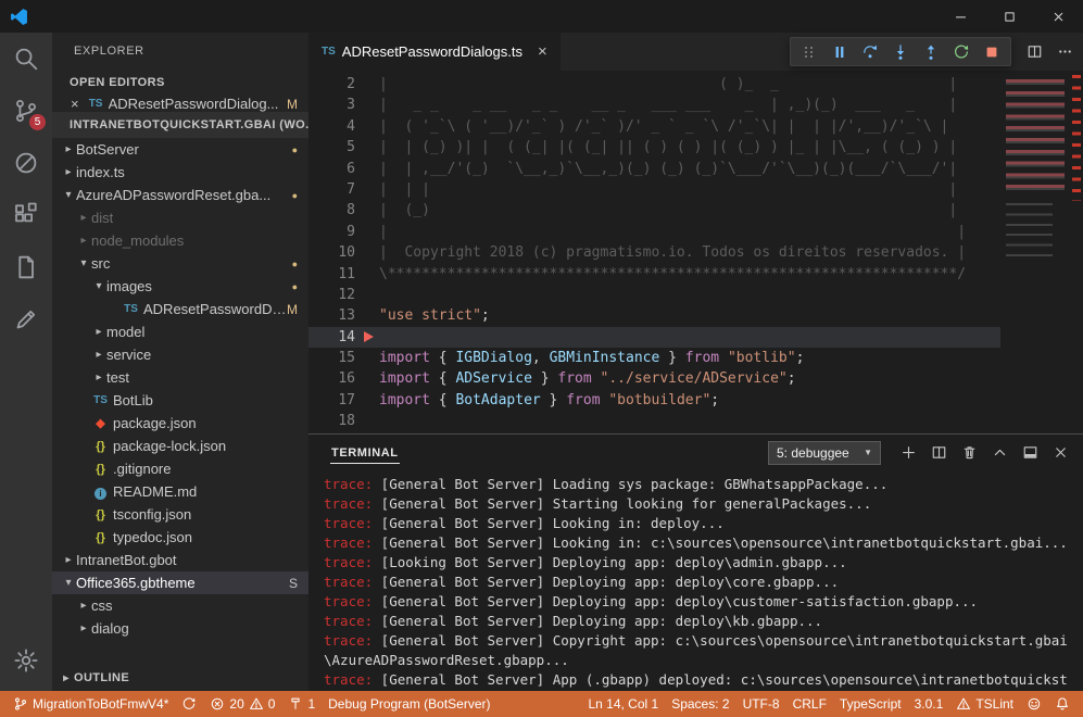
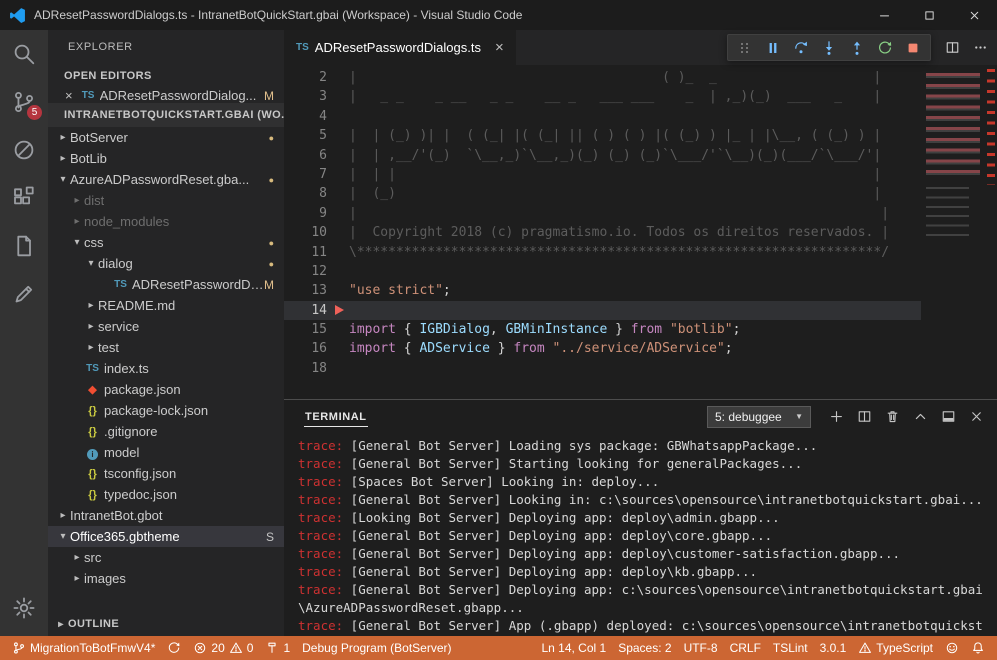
+ ADResetPasswordDialogs.ts - IntranetBotQuickStart.gbai (Workspace) - Visual Studio Code
  5
  EXPLORER
  OPEN EDITORS
  ×
  TS
  ADResetPasswordDialog...
  M
  INTRANETBOTQUICKSTART.GBAI (WO.
  ▸
  BotServer
  ●
  ▸
- index.ts
+ BotLib
  ▾
  AzureADPasswordReset.gba...
  ●
  ▸
  dist
  ▸
  node_modules
  ▾
- src
+ css
  ●
  ▾
- images
+ dialog
  ●
  TS
  ADResetPasswordDial
  M
  ▸
- model
+ README.md
  ▸
  service
  ▸
  test
  TS
- BotLib
+ index.ts
  ◆
  package.json
  {}
  package-lock.json
  {}
  .gitignore
  i
- README.md
+ model
  {}
  tsconfig.json
  {}
  typedoc.json
  ▸
  IntranetBot.gbot
  ▾
  Office365.gbtheme
  S
  ▸
- css
+ src
  ▸
- dialog
+ images
  ▸
  OUTLINE
  TS
  ADResetPasswordDialogs.ts
  ×
  2
  | ( )_ _ |
  3
  | _ _ _ __ _ _ __ _ ___ ___ _ | ,_)(_) ___ _ |
  4
- | ( '_`\ ( '__)/'_` ) /'_` )/' _ ` _ `\ /'_`\| | | |/',__)/'_`\ |
  5
  | | (_) )| | ( (_| |( (_| || ( ) ( ) |( (_) ) |_ | |\__, ( (_) ) |
  6
  | | ,__/'(_) `\__,_)`\__,_)(_) (_) (_)`\___/'`\__)(_)(___/`\___/'|
  7
  | | | |
  8
  | (_) |
  9
  | |
  10
  | Copyright 2018 (c) pragmatismo.io. Todos os direitos reservados. |
  11
  \*******************************************************************/
  12
  13
  "use strict";
  14
  15
  import { IGBDialog, GBMinInstance } from "botlib";
  16
  import { ADService } from "../service/ADService";
- 17
- import { BotAdapter } from "botbuilder";
  18
  TERMINAL
  5: debuggee
  ▼
  trace: [General Bot Server] Loading sys package: GBWhatsappPackage...
  trace: [General Bot Server] Starting looking for generalPackages...
- trace: [General Bot Server] Looking in: deploy...
+ trace: [Spaces Bot Server] Looking in: deploy...
  trace: [General Bot Server] Looking in: c:\sources\opensource\intranetbotquickstart.gbai...
  trace: [Looking Bot Server] Deploying app: deploy\admin.gbapp...
  trace: [General Bot Server] Deploying app: deploy\core.gbapp...
  trace: [General Bot Server] Deploying app: deploy\customer-satisfaction.gbapp...
  trace: [General Bot Server] Deploying app: deploy\kb.gbapp...
- trace: [General Bot Server] Copyright app: c:\sources\opensource\intranetbotquickstart.gbai\AzureADPasswordReset.gbapp...
+ trace: [General Bot Server] Deploying app: c:\sources\opensource\intranetbotquickstart.gbai\AzureADPasswordReset.gbapp...
  trace: [General Bot Server] App (.gbapp) deployed: c:\sources\opensource\intranetbotquickst
  MigrationToBotFmwV4*
  20
  0
  1
  Debug Program (BotServer)
  Ln 14, Col 1
  Spaces: 2
  UTF-8
  CRLF
- TypeScript
+ TSLint
  3.0.1
- TSLint
+ TypeScript
